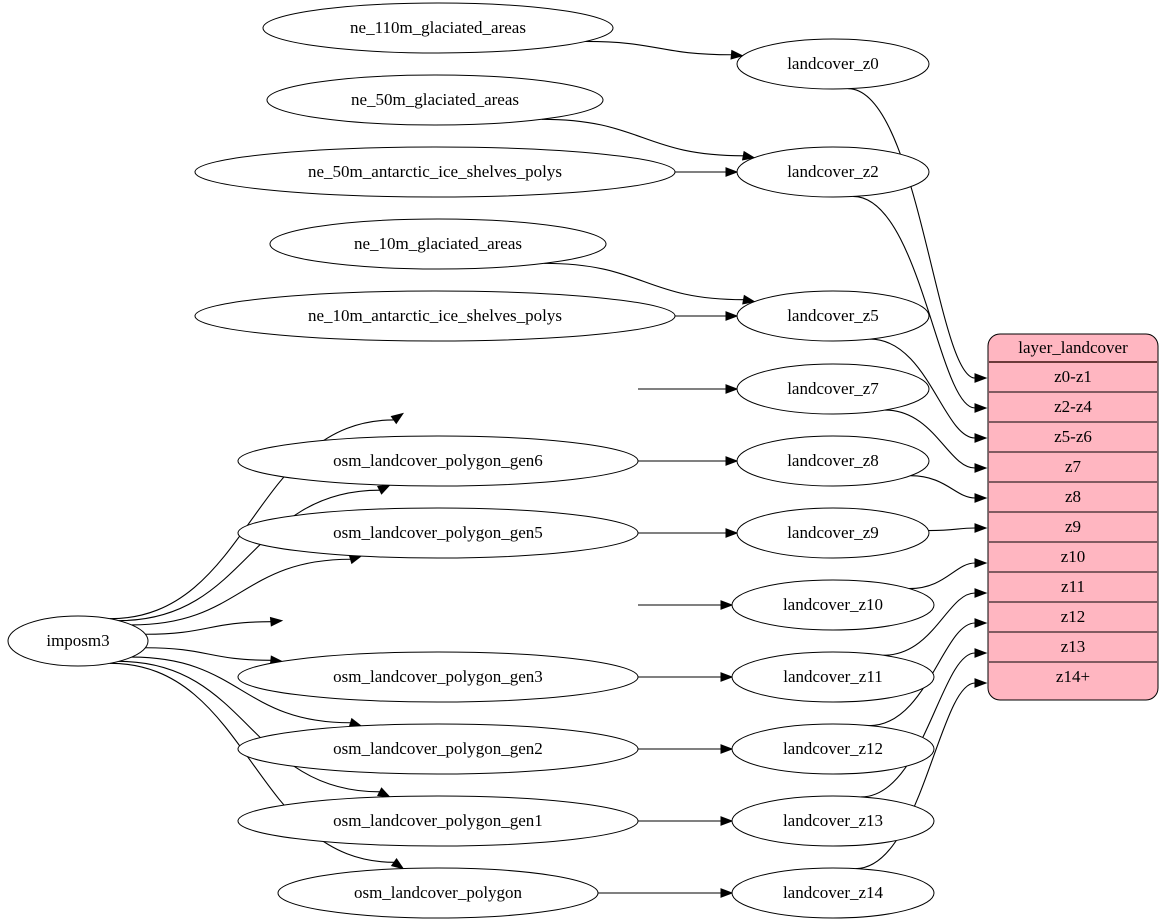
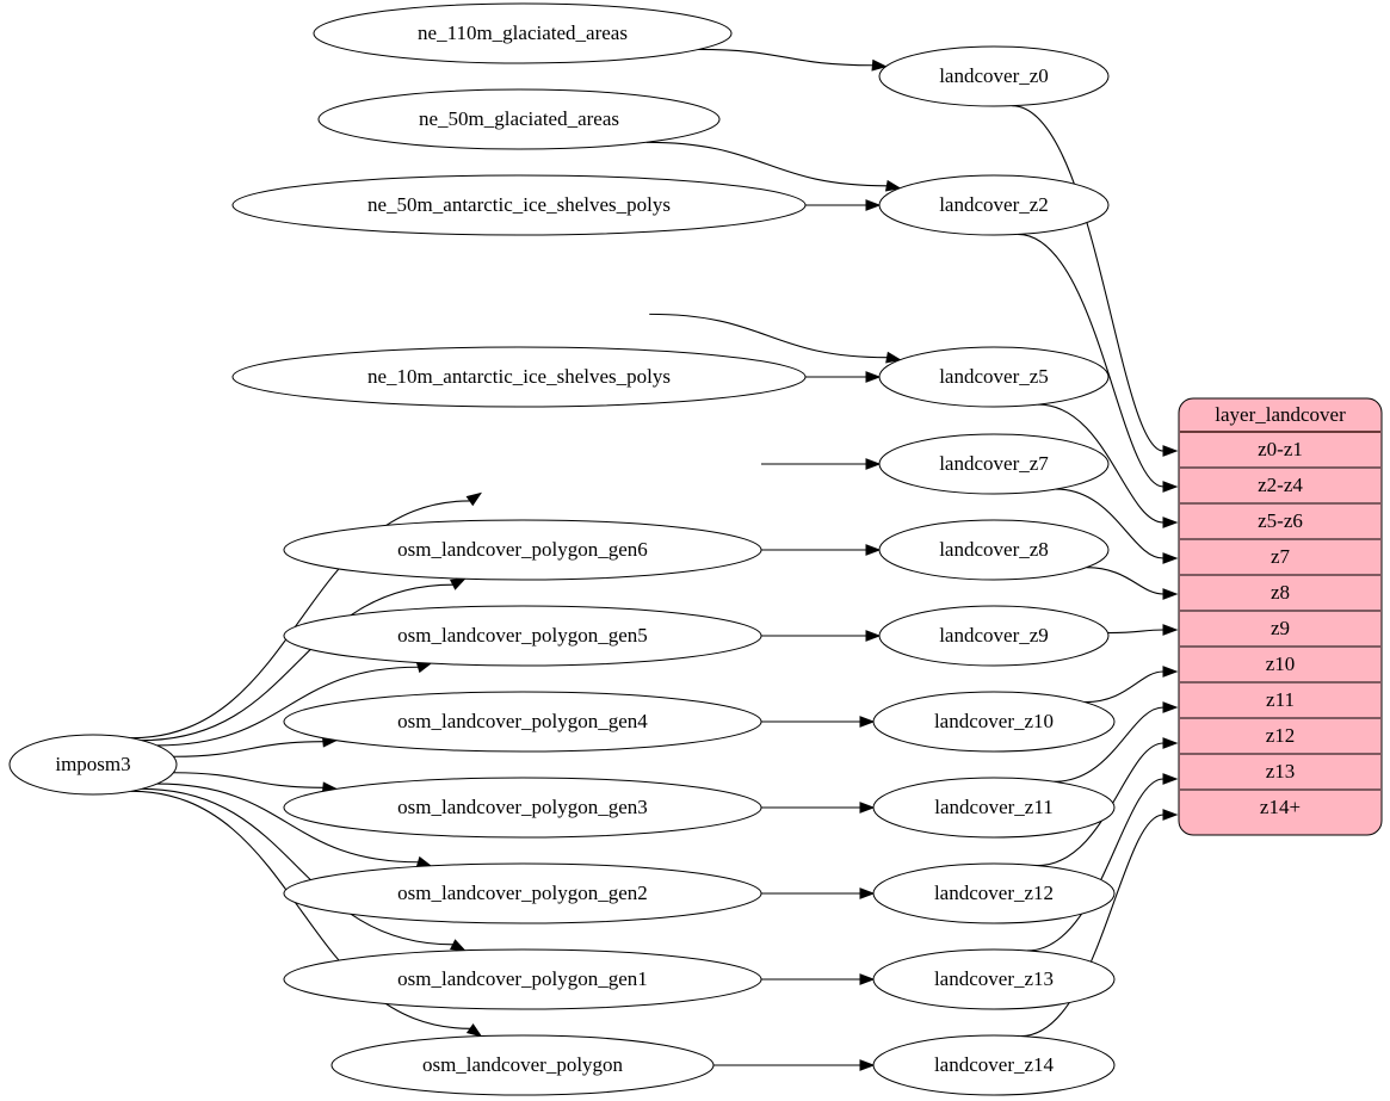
  imposm3
  ne_110m_glaciated_areas
  ne_50m_glaciated_areas
  ne_50m_antarctic_ice_shelves_polys
- ne_10m_glaciated_areas
  ne_10m_antarctic_ice_shelves_polys
  osm_landcover_polygon_gen6
  osm_landcover_polygon_gen5
+ osm_landcover_polygon_gen4
  osm_landcover_polygon_gen3
  osm_landcover_polygon_gen2
  osm_landcover_polygon_gen1
  osm_landcover_polygon
  landcover_z0
  landcover_z2
  landcover_z5
  landcover_z7
  landcover_z8
  landcover_z9
  landcover_z10
  landcover_z11
  landcover_z12
  landcover_z13
  landcover_z14
  layer_landcover
  z0-z1
  z2-z4
  z5-z6
  z7
  z8
  z9
  z10
  z11
  z12
  z13
  z14+
